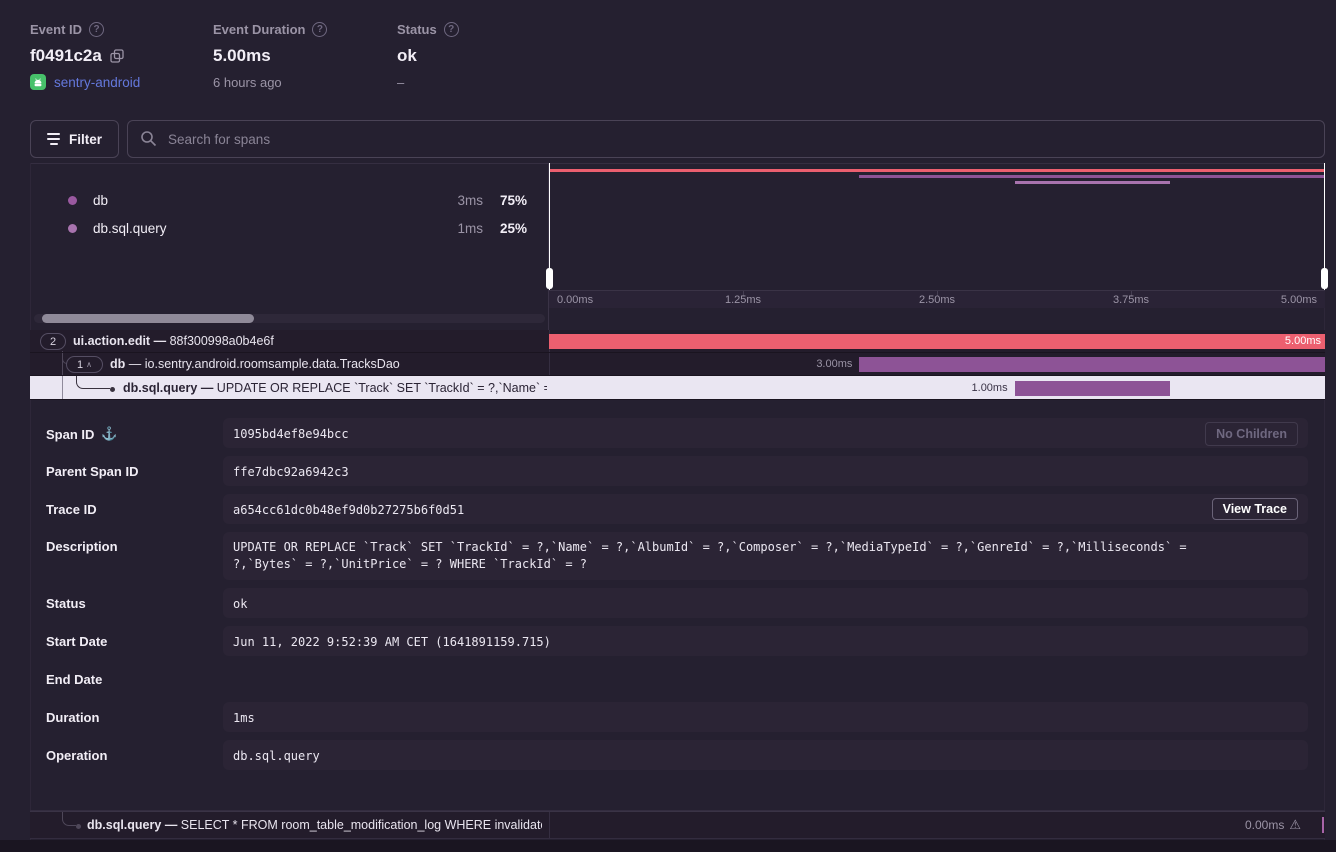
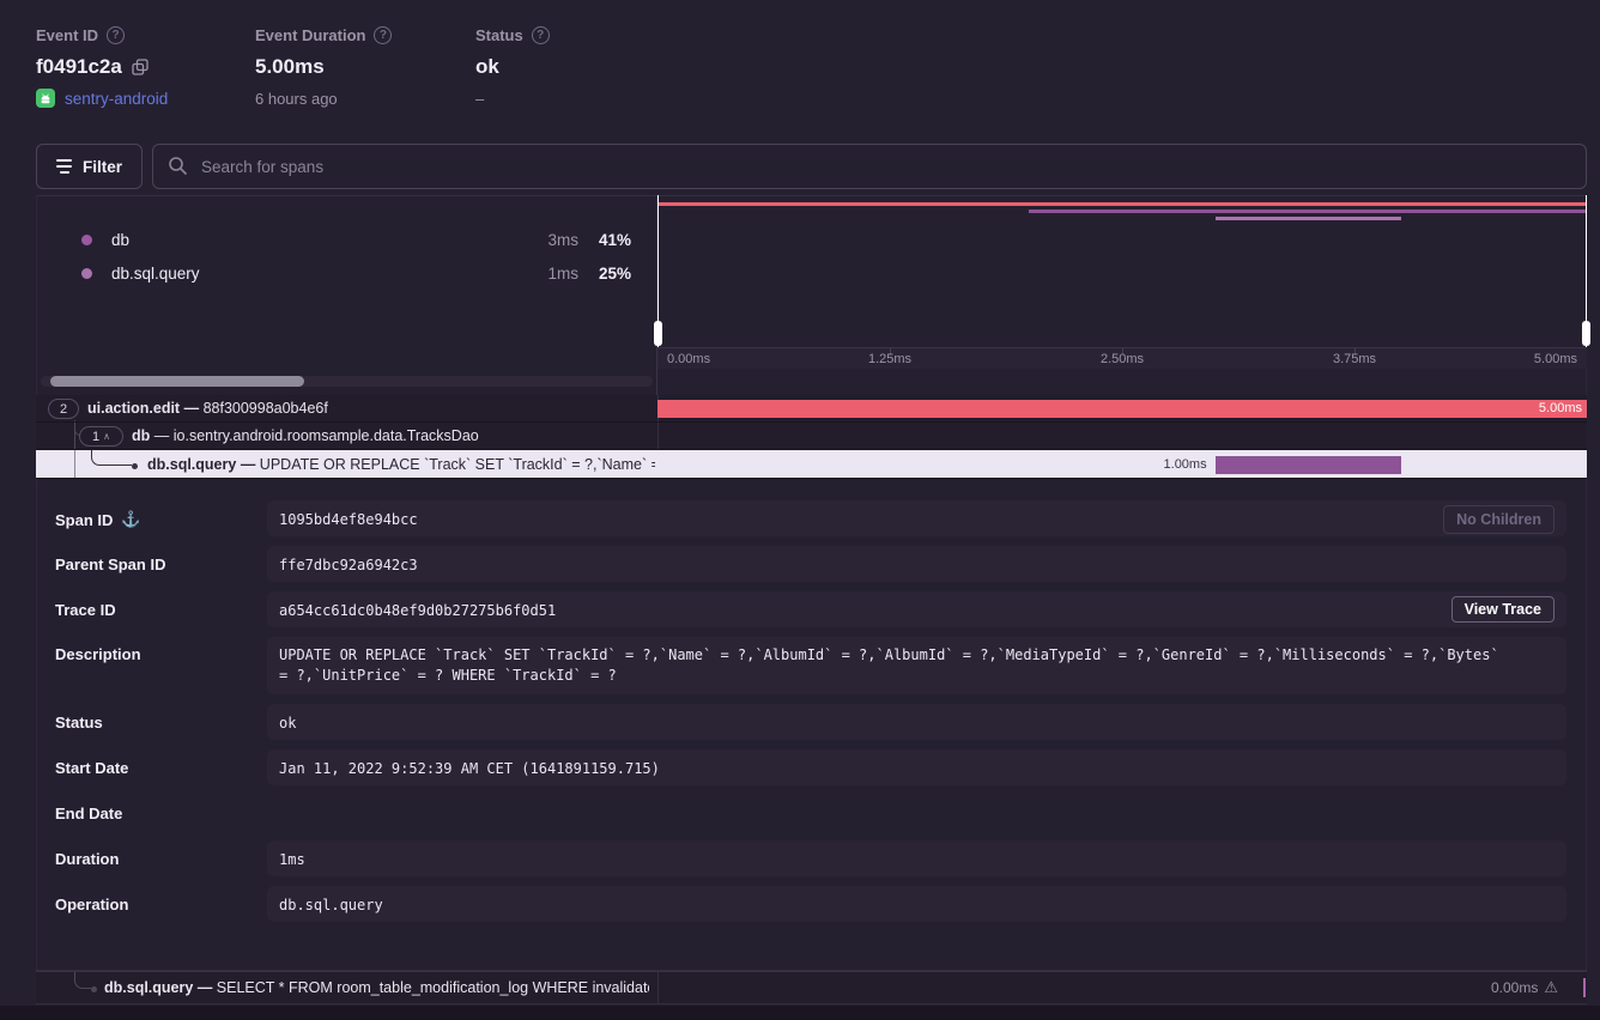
  Event ID
  ?
  f0491c2a
  sentry-android
  Event Duration
  ?
  5.00ms
  6 hours ago
  Status
  ?
  ok
  –
  Filter
  Search for spans
  db
  3ms
- 75%
+ 41%
  db.sql.query
  1ms
  25%
  0.00ms
  1.25ms
  2.50ms
  3.75ms
  5.00ms
  2
  ui.action.edit — 88f300998a0b4e6f
  5.00ms
  1
  ∧
  db — io.sentry.android.roomsample.data.TracksDao
- 3.00ms
  db.sql.query — UPDATE OR REPLACE `Track` SET `TrackId` = ?,`Name`
  1.00ms
  Span ID
  ⚓
  1095bd4ef8e94bcc
  No Children
  Parent Span ID
  ffe7dbc92a6942c3
  Trace ID
  a654cc61dc0b48ef9d0b27275b6f0d51
  View Trace
  Description
- UPDATE OR REPLACE `Track` SET `TrackId` = ?,`Name` = ?,`AlbumId` = ?,`Composer` = ?,`MediaTypeId` = ?,`GenreId` = ?,`Milliseconds` = ?,`Bytes` = ?,`UnitPrice` = ? WHERE `TrackId` = ?
+ UPDATE OR REPLACE `Track` SET `TrackId` = ?,`Name` = ?,`AlbumId` = ?,`AlbumId` = ?,`MediaTypeId` = ?,`GenreId` = ?,`Milliseconds` = ?,`Bytes` = ?,`UnitPrice` = ? WHERE `TrackId` = ?
  Status
  ok
  Start Date
- Jun 11, 2022 9:52:39 AM CET (1641891159.715)
+ Jan 11, 2022 9:52:39 AM CET (1641891159.715)
  End Date
  Duration
  1ms
  Operation
  db.sql.query
  db.sql.query — SELECT * FROM room_table_modification_log WHERE invalidat
  0.00ms
  ⚠
